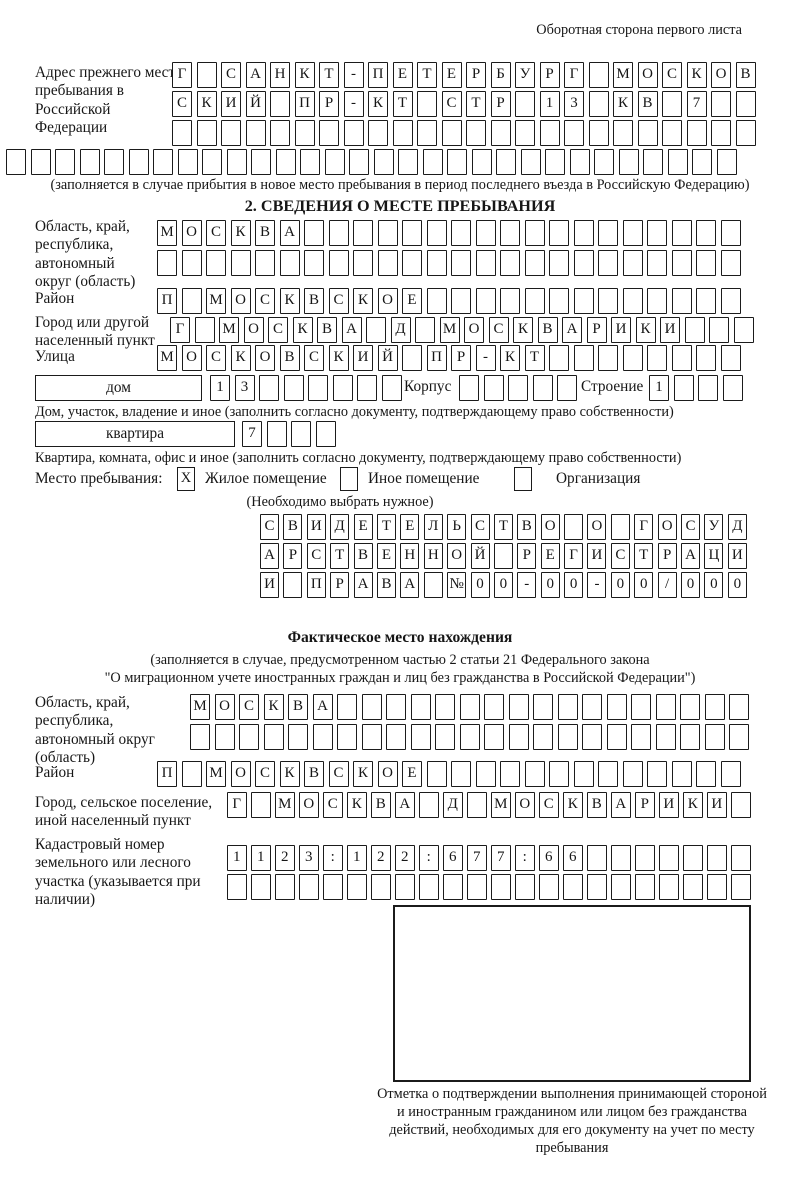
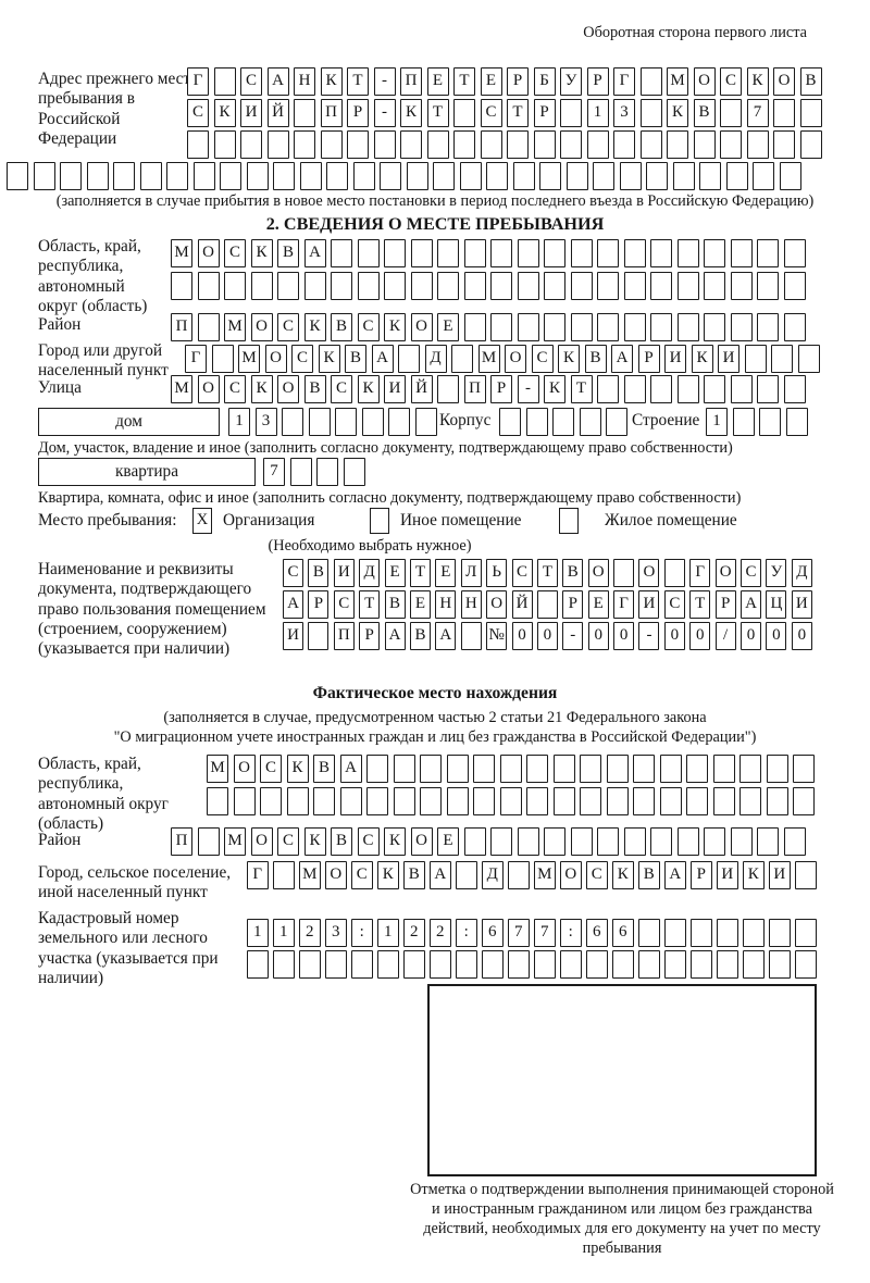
  Оборотная сторона первого листа
  Адрес прежнего мес пребывания в Российской Федерации
  Г С А Н К Т - П Е Т Е Р Б У Р Г М О С К О В
  С К И Й П Р - К Т С Т Р 1 3 К В 7
- (заполняется в случае прибытия в новое место пребывания в период последнего въезда в Российскую Федерацию)
+ (заполняется в случае прибытия в новое место постановки в период последнего въезда в Российскую Федерацию)
  2. СВЕДЕНИЯ О МЕСТЕ ПРЕБЫВАНИЯ
  Область, край, республика, автономный округ (область)
  М О С К В А
  Район
  П М О С К В С К О Е
  Город или другой населенный пункт
  Г М О С К В А Д М О С К В А Р И К И
  Улица
  М О С К О В С К И Й П Р - К Т
  дом
  1 3
  Корпус
  Строение
  1
  Дом, участок, владение и иное (заполнить согласно документу, подтверждающему право собственности)
  квартира
  7
  Квартира, комната, офис и иное (заполнить согласно документу, подтверждающему право собственности)
  Место пребывания:
  X
- Жилое помещение
+ Организация
  Иное помещение
- Организация
+ Жилое помещение
  (Необходимо выбрать нужное)
+ Наименование и реквизиты документа, подтверждающего право пользования помещением (строением, сооружением) (указывается при наличии)
  С В И Д Е Т Е Л Ь С Т В О О Г О С У Д
  А Р С Т В Е Н Н О Й Р Е Г И С Т Р А Ц И
  И П Р А В А № 0 0 - 0 0 - 0 0 / 0 0 0
  Фактическое место нахождения
  (заполняется в случае, предусмотренном частью 2 статьи 21 Федерального закона
  "О миграционном учете иностранных граждан и лиц без гражданства в Российской Федерации")
  Область, край, республика, автономный округ (область)
  М О С К В А
  Район
  П М О С К В С К О Е
  Город, сельское поселение, иной населенный пункт
  Г М О С К В А Д М О С К В А Р И К И
  Кадастровый номер земельного или лесного участка (указывается при наличии)
  1 1 2 3 : 1 2 2 : 6 7 7 : 6 6
  Отметка о подтверждении выполнения принимающей стороной и иностранным гражданином или лицом без гражданства действий, необходимых для его документу на учет по месту пребывания
